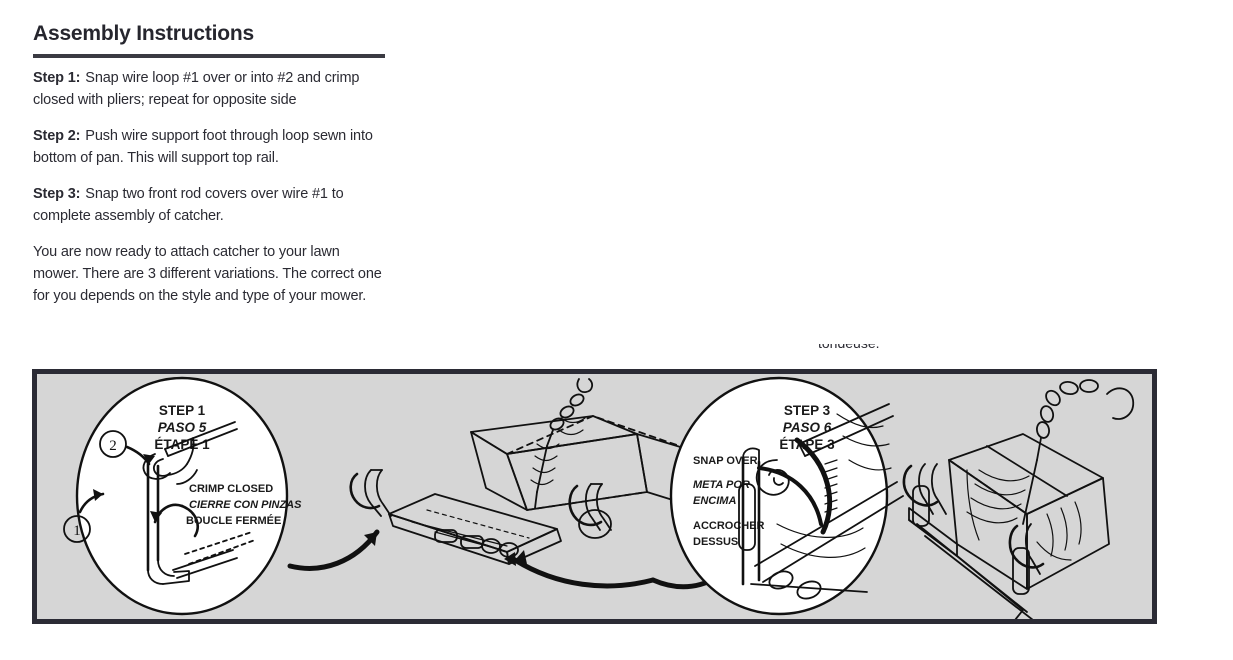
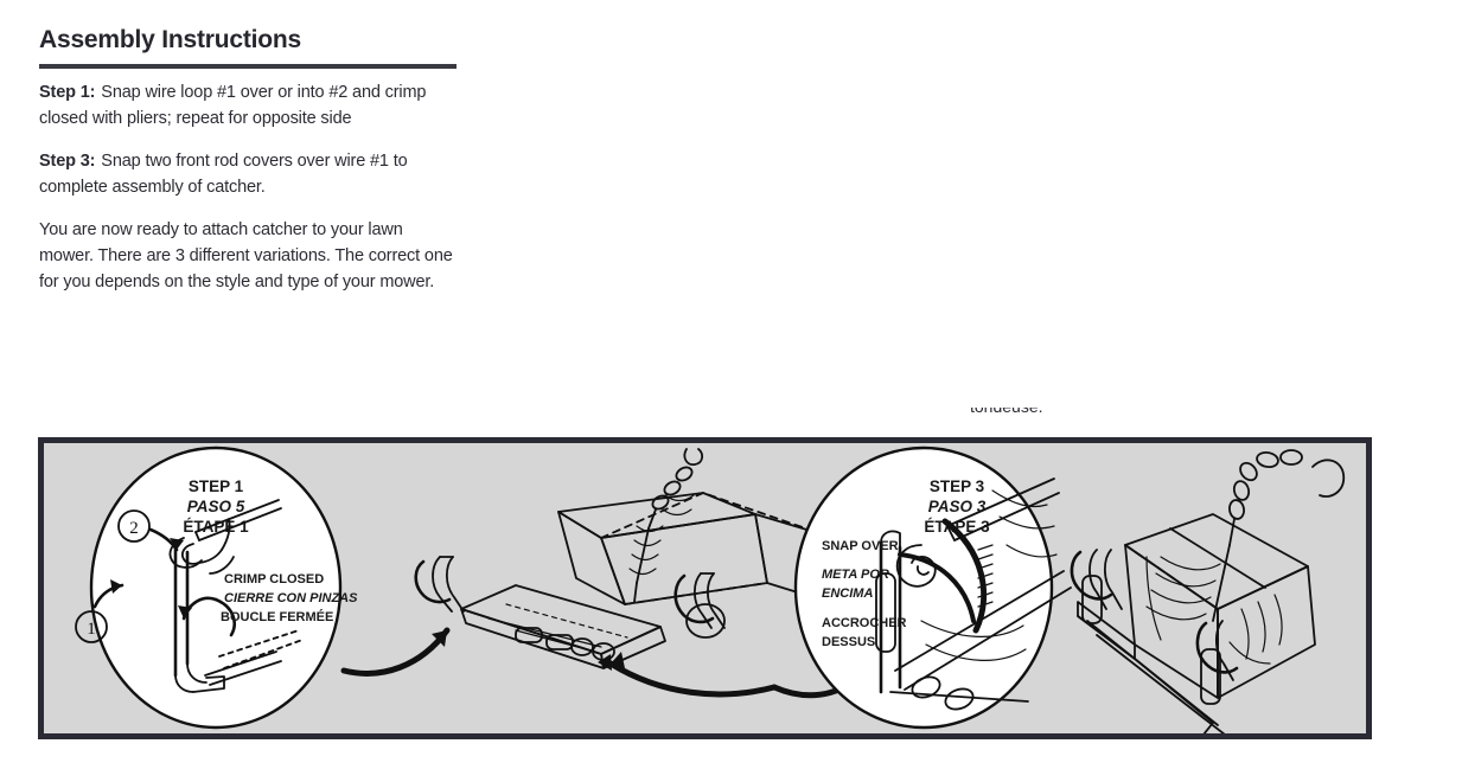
  Assembly Instructions
  Step 1: Snap wire loop #1 over or into #2 and crimp closed with pliers; repeat for opposite side
- Step 2: Push wire support foot through loop sewn into bottom of pan. This will support top rail.
  Step 3: Snap two front rod covers over wire #1 to complete assembly of catcher.
  You are now ready to attach catcher to your lawn mower. There are 3 different variations. The correct one for you depends on the style and type of your mower.
  STEP 1
  PASO 5
  2
  1
  CRIMP CLOSED
  CIERRE CON PINZAS
  BOUCLE FERMÉE
  STEP 3
- PASO 6
+ PASO 3
  SNAP OVER
  META POR
  ENCIMA
  ACCROCHER
  DESSUS
